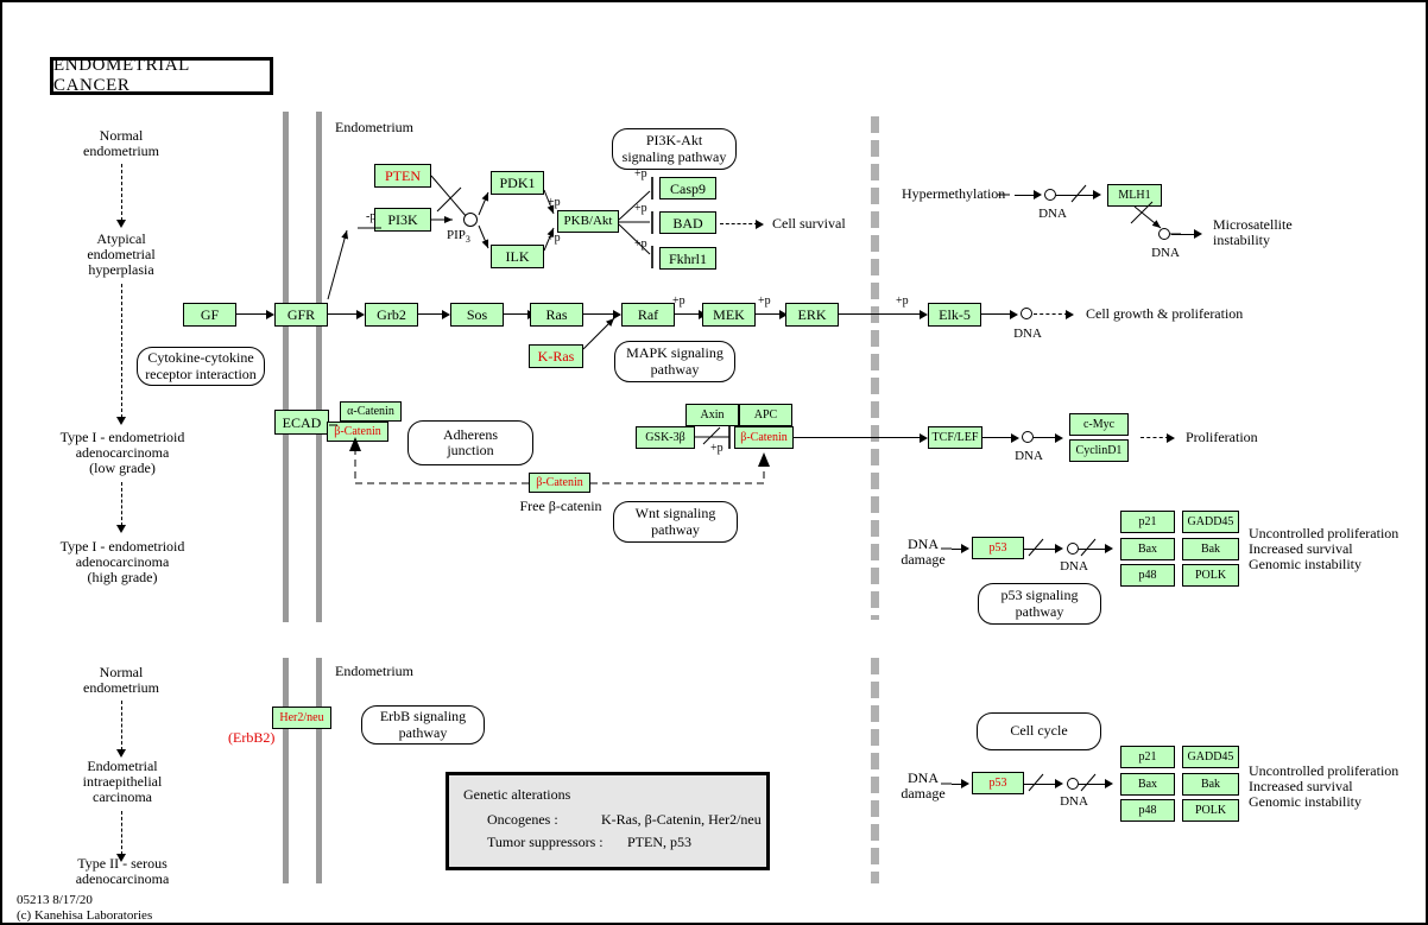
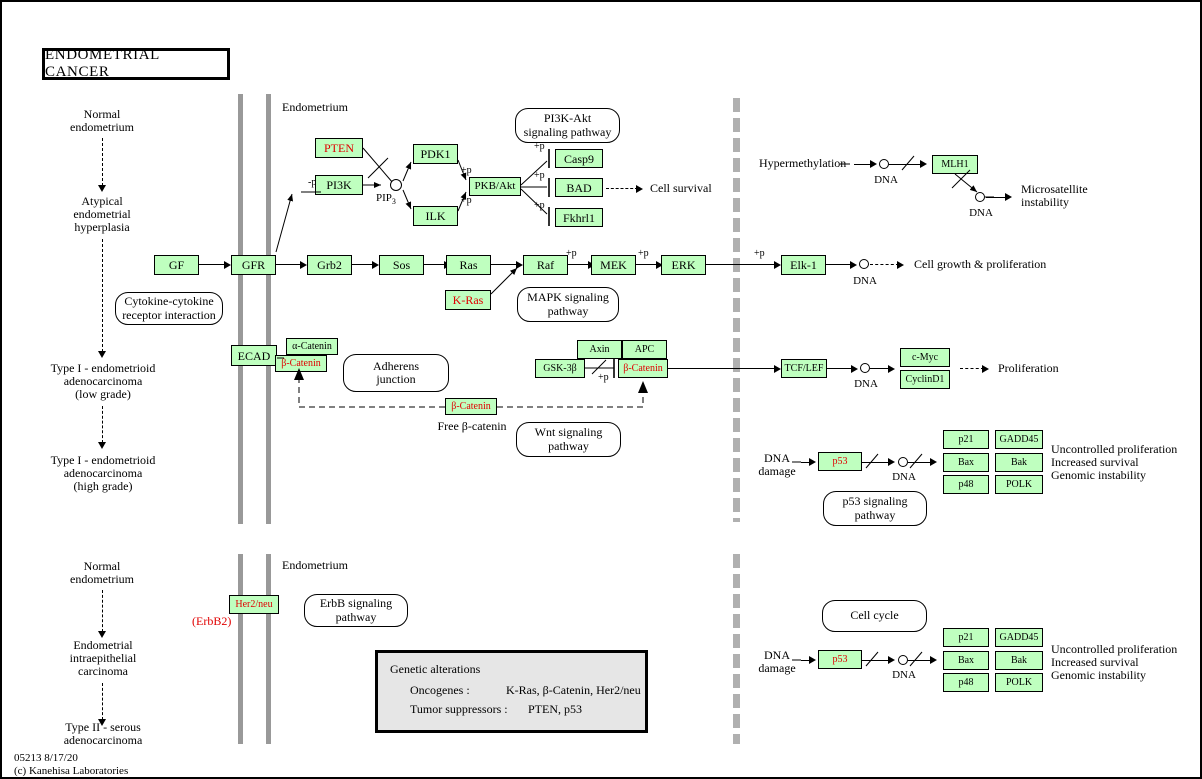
  ENDOMETRIAL CANCER
  Endometrium
  Endometrium
  Normal
  endometrium
  Atypical
  endometrial
  hyperplasia
  Type I - endometrioid
  adenocarcinoma
  (low grade)
  Type I - endometrioid
  adenocarcinoma
  (high grade)
  Normal
  endometrium
  Endometrial
  intraepithelial
  carcinoma
  Type II - serous
  adenocarcinoma
  Cytokine-cytokine
  receptor interaction
  PI3K-Akt
  signaling pathway
  MAPK signaling
  pathway
  Adherens
  junction
  Wnt signaling
  pathway
  p53 signaling
  pathway
  ErbB signaling
  pathway
  Cell cycle
  GF
  GFR
  Grb2
  Sos
  Ras
  Raf
  +p
  MEK
  +p
  ERK
  +p
- Elk-5
+ Elk-1
  K-Ras
  DNA
  Cell growth & proliferation
  PTEN
  PI3K
  PDK1
  ILK
  PKB/Akt
  Casp9
  BAD
  Fkhrl1
  -p
  PIP3
  +p
  +p
  +p
  +p
  +p
  Cell survival
  ECAD
  α-Catenin
  β-Catenin
  β-Catenin
  Free β-catenin
  Axin
  APC
  GSK-3β
  β-Catenin
  +p
  TCF/LEF
  DNA
  c-Myc
  CyclinD1
  Proliferation
  Hypermethylation
  DNA
  MLH1
  DNA
  Microsatellite
  instability
  DNA
  damage
  p53
  DNA
  p21
  GADD45
  Bax
  Bak
  p48
  POLK
  Uncontrolled proliferation
  Increased survival
  Genomic instability
  DNA
  damage
  p53
  DNA
  p21
  GADD45
  Bax
  Bak
  p48
  POLK
  Uncontrolled proliferation
  Increased survival
  Genomic instability
  Her2/neu
  (ErbB2)
  Genetic alterations
  Oncogenes :
  K-Ras, β-Catenin, Her2/neu
  Tumor suppressors :
  PTEN, p53
  05213 8/17/20
  (c) Kanehisa Laboratories
